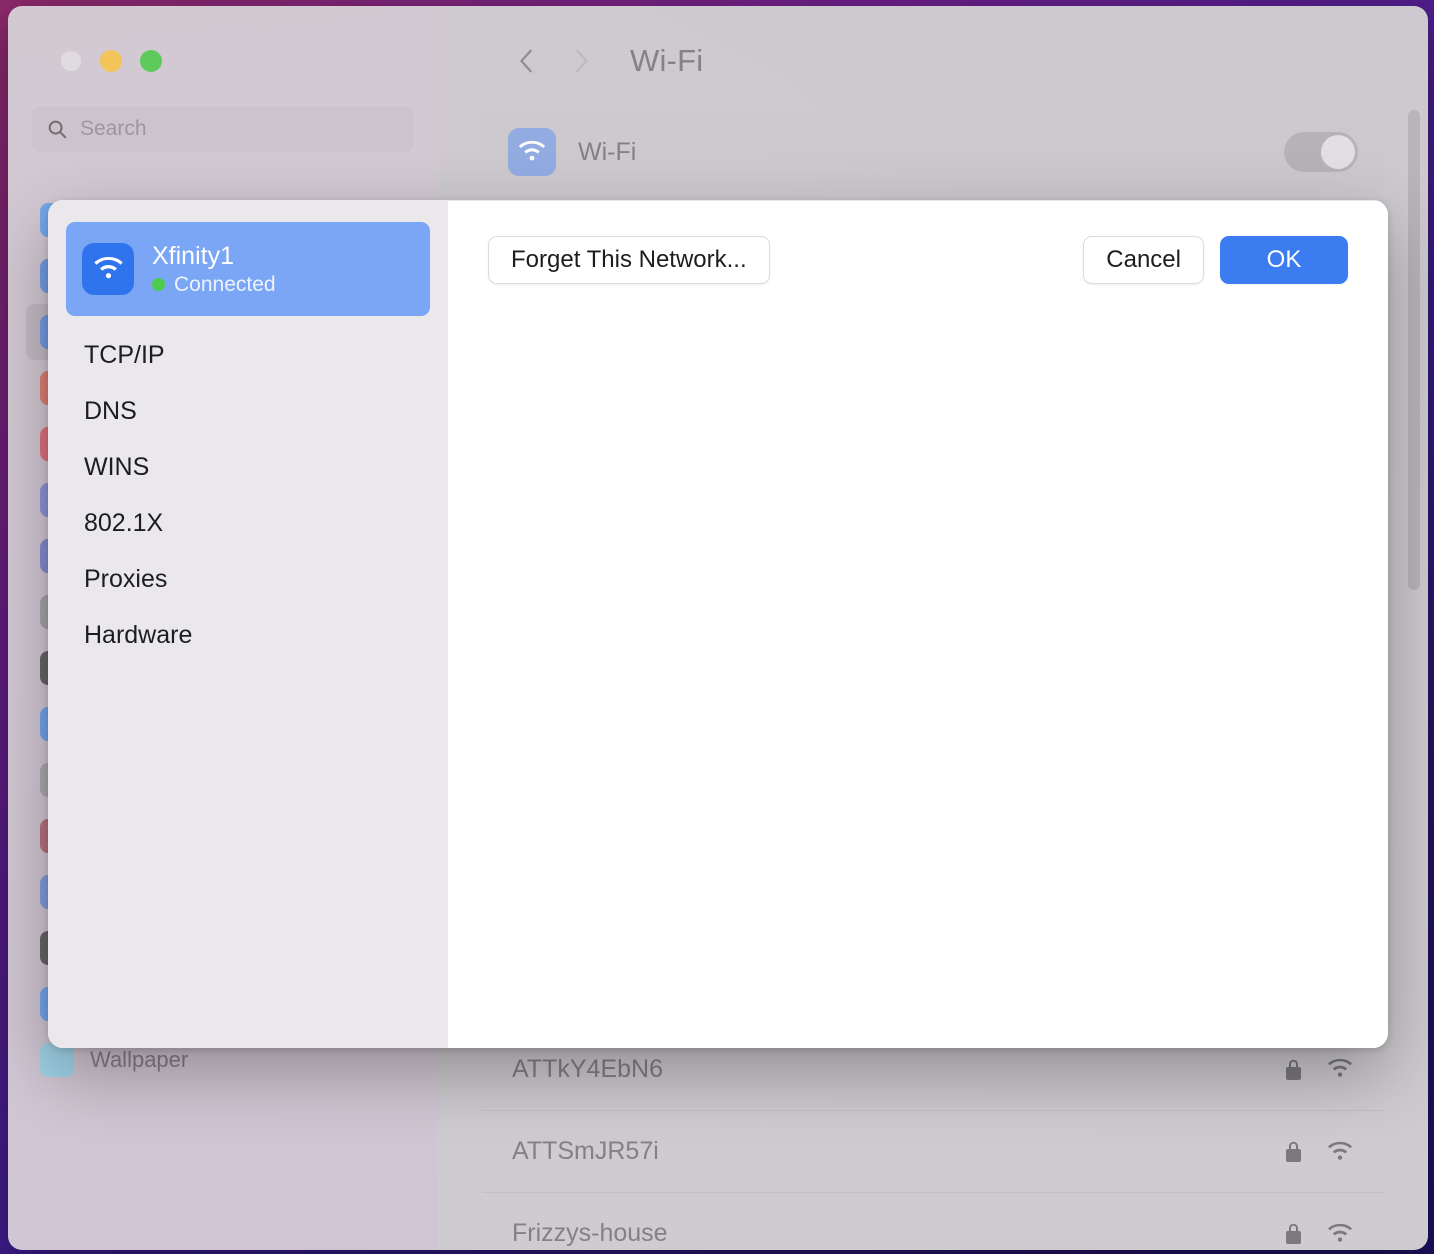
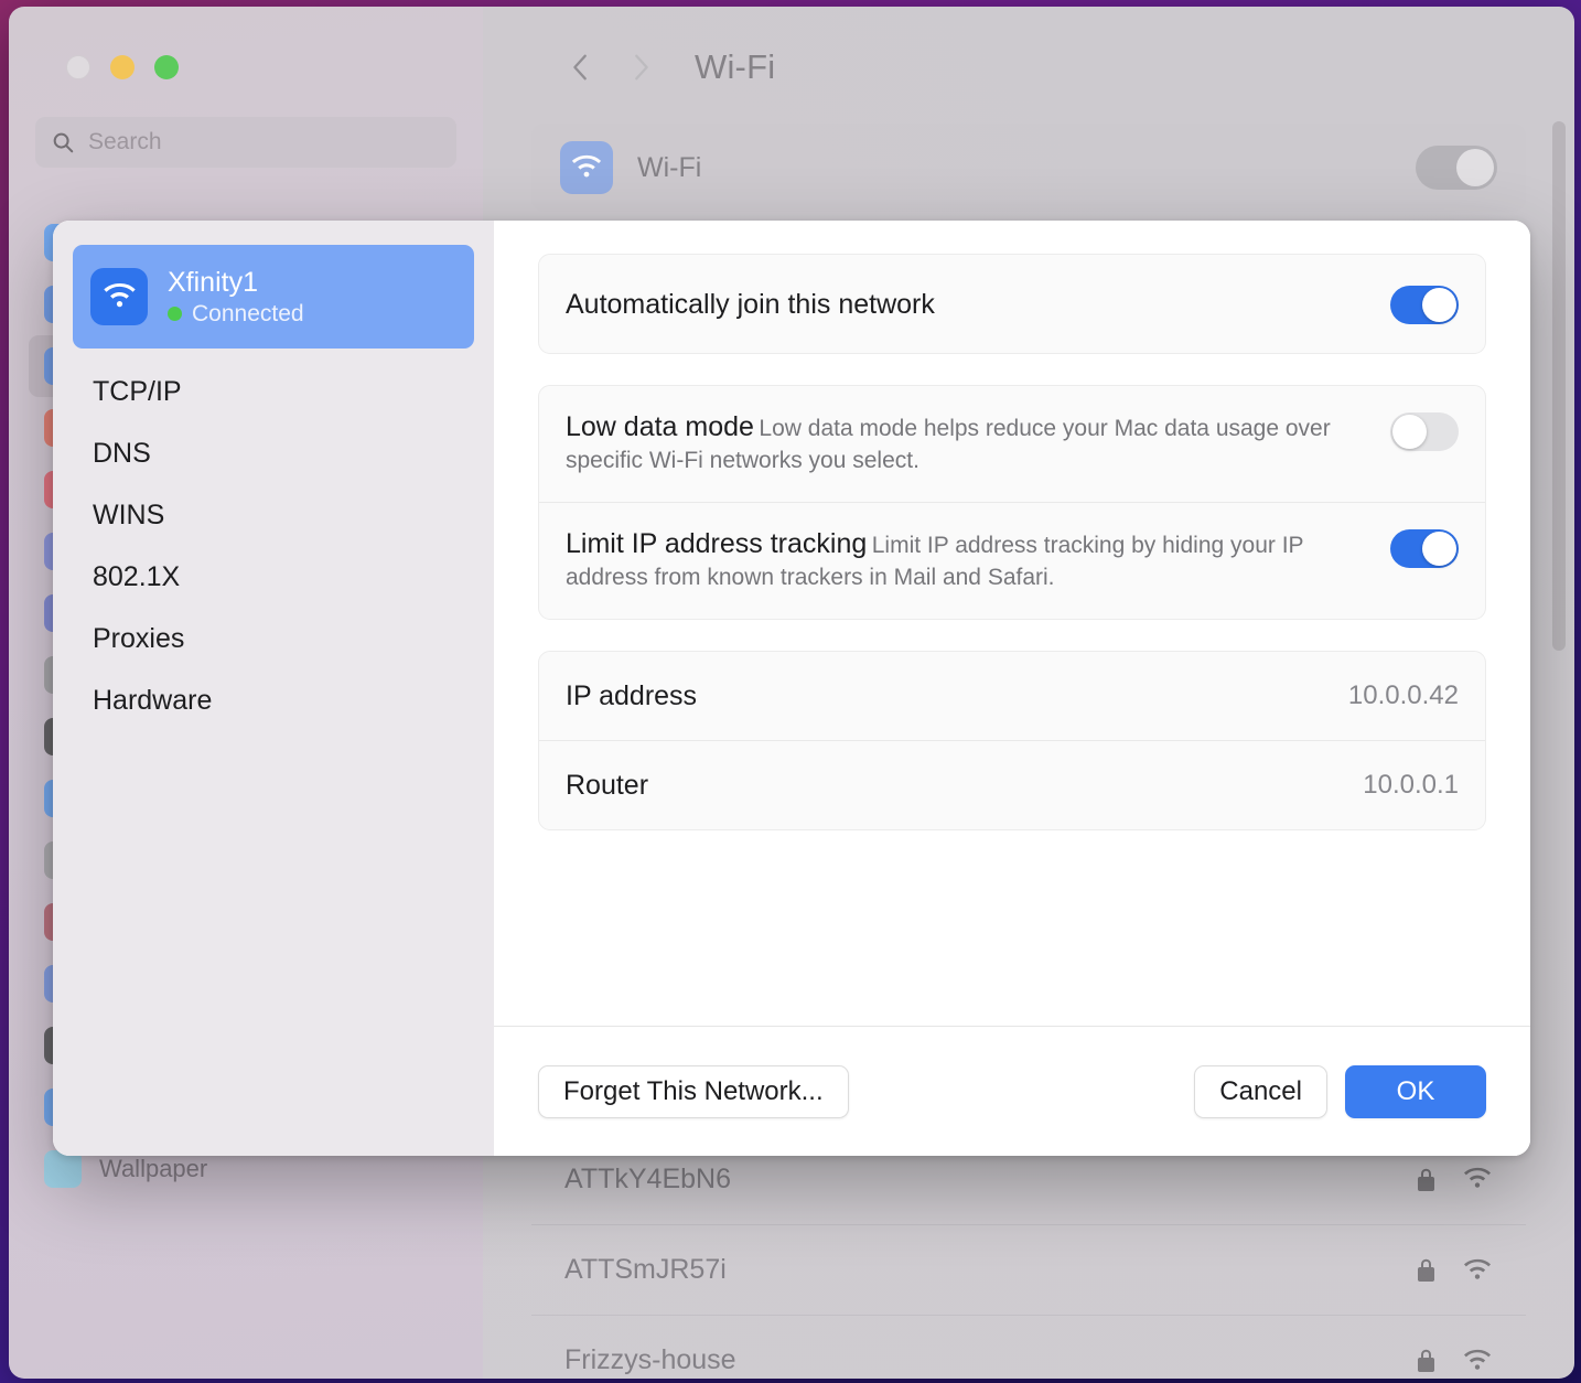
  Search
  Wallpaper
  Wi-Fi
  Wi-Fi
  ATTkY4EbN6
  ATTSmJR57i
  Frizzys-house
  Xfinity1
  Connected
  TCP/IP
  DNS
  WINS
  802.1X
  Proxies
  Hardware
+ Automatically join this network
+ Low data mode Low data mode helps reduce your Mac data usage over specific Wi-Fi networks you select.
+ Limit IP address tracking Limit IP address tracking by hiding your IP address from known trackers in Mail and Safari.
+ IP address
+ 10.0.0.42
+ Router
+ 10.0.0.1
  Forget This Network...
  Cancel
  OK
